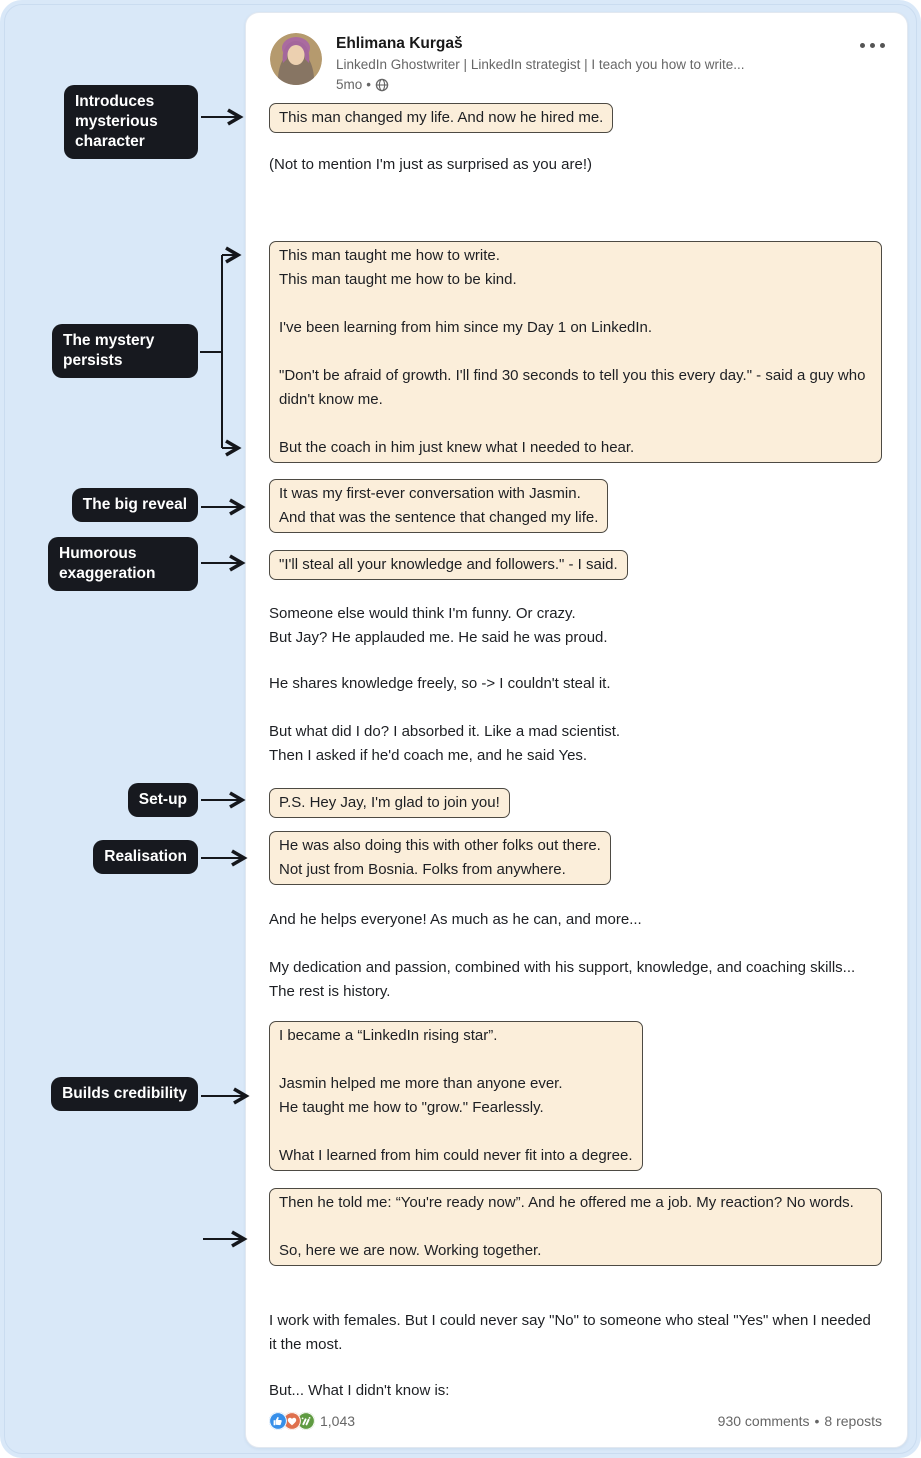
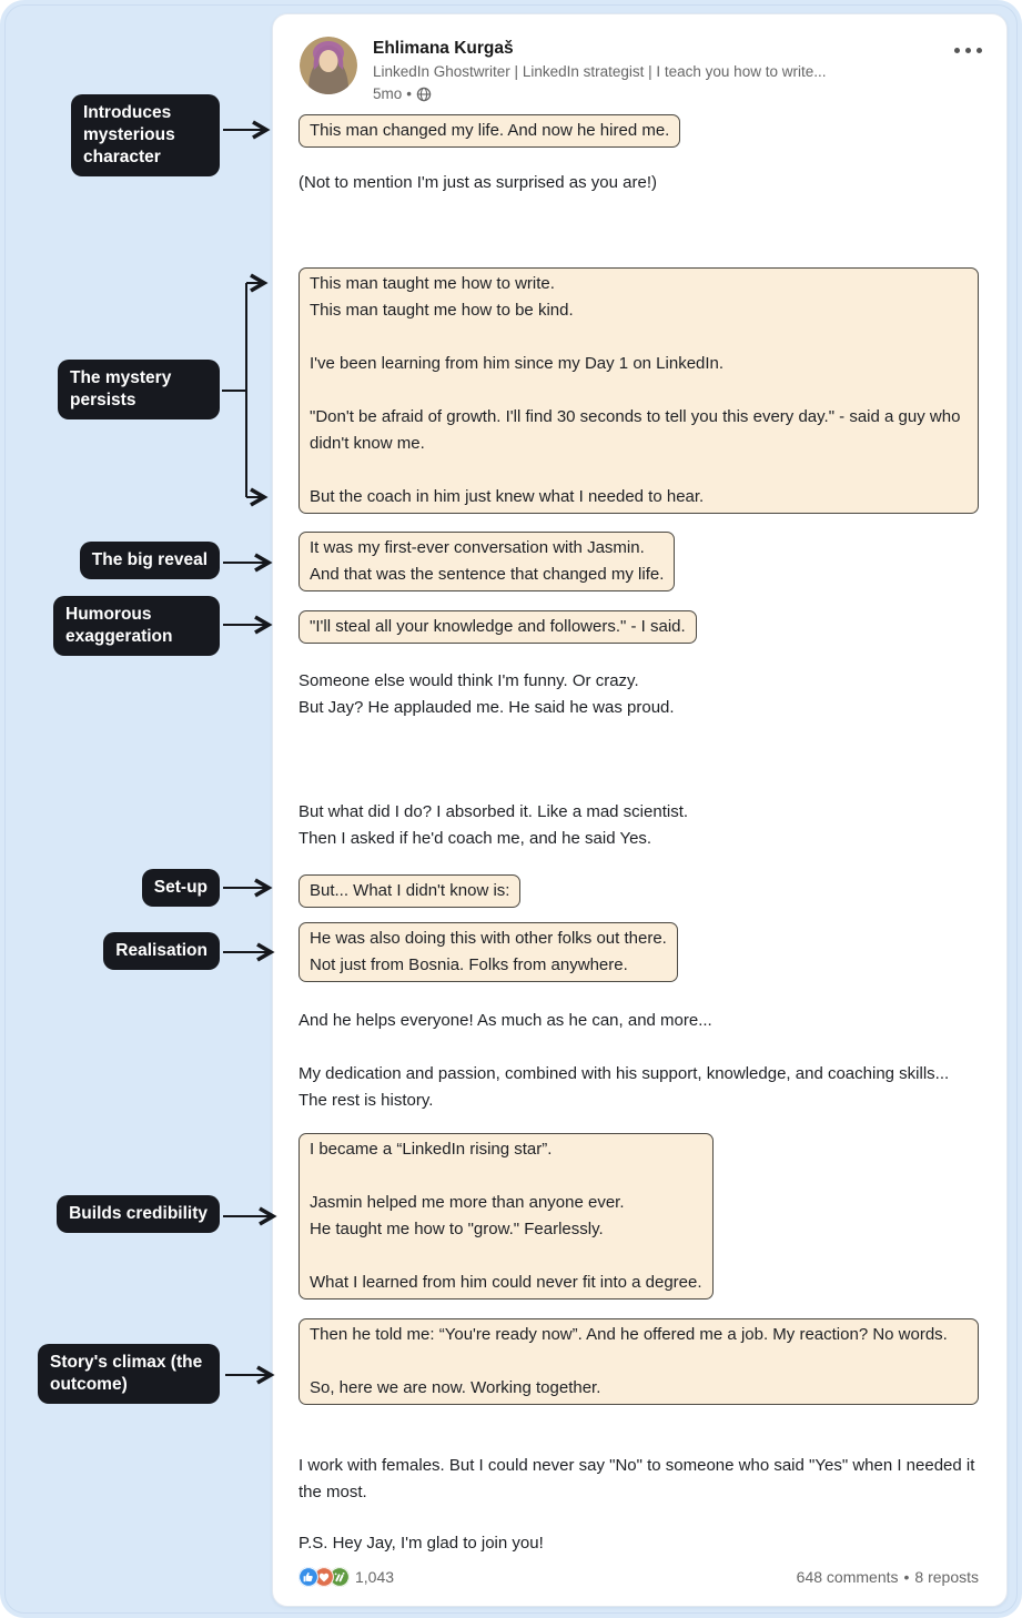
  Ehlimana Kurgaš
  LinkedIn Ghostwriter | LinkedIn strategist | I teach you how to write...
  5mo
  •
  This man changed my life. And now he hired me.
  (Not to mention I'm just as surprised as you are!)
  This man taught me how to write.
  This man taught me how to be kind.
  I've been learning from him since my Day 1 on LinkedIn.
  "Don't be afraid of growth. I'll find 30 seconds to tell you this every day." - said a guy who didn't know me.
  But the coach in him just knew what I needed to hear.
  It was my first-ever conversation with Jasmin.
  And that was the sentence that changed my life.
  "I'll steal all your knowledge and followers." - I said.
  Someone else would think I'm funny. Or crazy.
  But Jay? He applauded me. He said he was proud.
- He shares knowledge freely, so -> I couldn't steal it.
  But what did I do? I absorbed it. Like a mad scientist.
  Then I asked if he'd coach me, and he said Yes.
- P.S. Hey Jay, I'm glad to join you!
+ But... What I didn't know is:
  He was also doing this with other folks out there.
  Not just from Bosnia. Folks from anywhere.
  And he helps everyone! As much as he can, and more...
  My dedication and passion, combined with his support, knowledge, and coaching skills... The rest is history.
  I became a “LinkedIn rising star”.
  Jasmin helped me more than anyone ever.
  He taught me how to "grow." Fearlessly.
  What I learned from him could never fit into a degree.
  Then he told me: “You're ready now”. And he offered me a job. My reaction? No words.
  So, here we are now. Working together.
- I work with females. But I could never say "No" to someone who steal "Yes" when I needed it the most.
+ I work with females. But I could never say "No" to someone who said "Yes" when I needed it the most.
- But... What I didn't know is:
+ P.S. Hey Jay, I'm glad to join you!
  1,043
- 930 comments
+ 648 comments
  •
  8 reposts
  Introduces mysterious character
  The mystery persists
  The big reveal
  Humorous exaggeration
  Set-up
  Realisation
  Builds credibility
+ Story's climax (the outcome)
